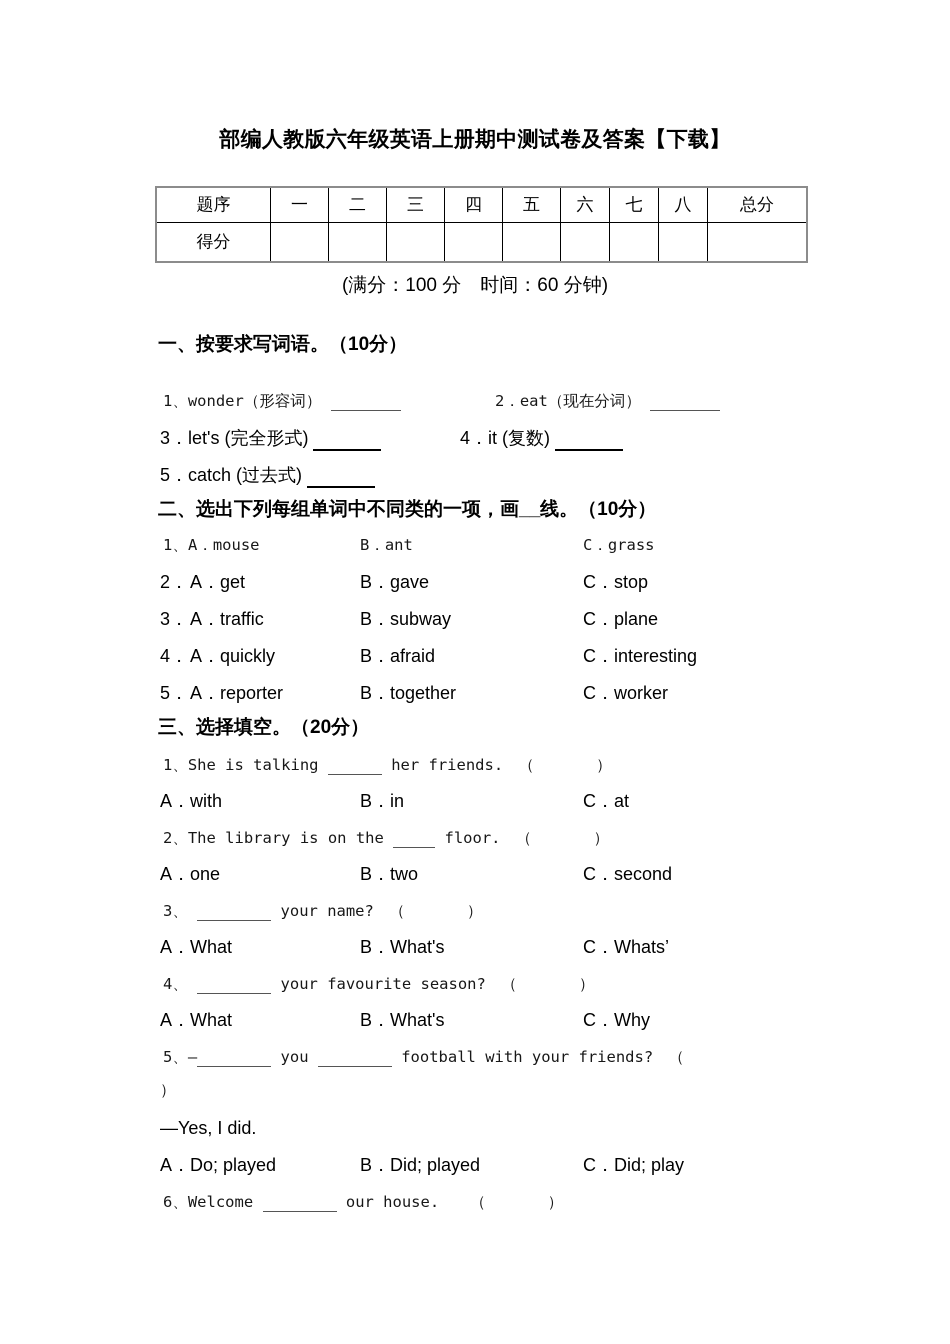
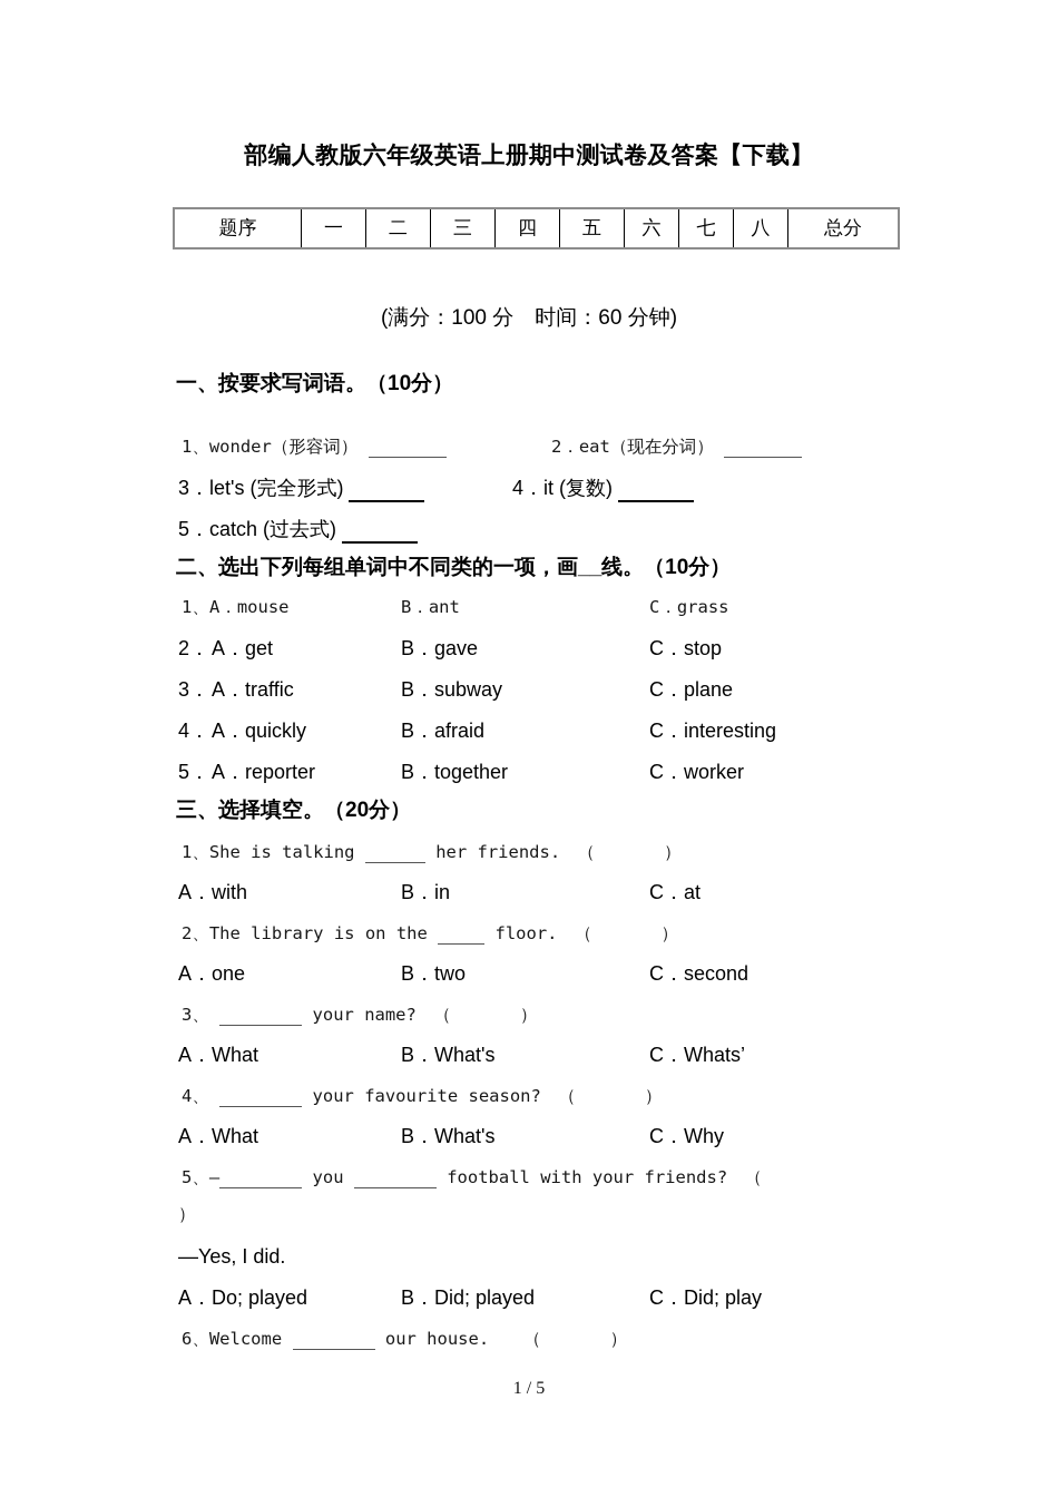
  部编人教版六年级英语上册期中测试卷及答案【下载】
  题序	一	二	三	四	五	六	七	八	总分
- 得分
  (满分：100 分 时间：60 分钟)
  一、按要求写词语。（10分）
  1、wonder（形容词）
  2．eat（现在分词）
  3．let's (完全形式)
  4．it (复数)
  5．catch (过去式)
  二、选出下列每组单词中不同类的一项，画__线。（10分）
  1、
  A．mouse
  B．ant
  C．grass
  2．
  A．get
  B．gave
  C．stop
  3．
  A．traffic
  B．subway
  C．plane
  4．
  A．quickly
  B．afraid
  C．interesting
  5．
  A．reporter
  B．together
  C．worker
  三、选择填空。（20分）
  1、She is talking her friends. （ ）
  A．with
  B．in
  C．at
  2、The library is on the floor. （ ）
  A．one
  B．two
  C．second
  3、 your name? （ ）
  A．What
  B．What's
  C．Whats’
  4、 your favourite season? （ ）
  A．What
  B．What's
  C．Why
  5、— you football with your friends? （
  ）
  —Yes, I did.
  A．Do; played
  B．Did; played
  C．Did; play
  6、Welcome our house. （ ）
+ 1 / 5
